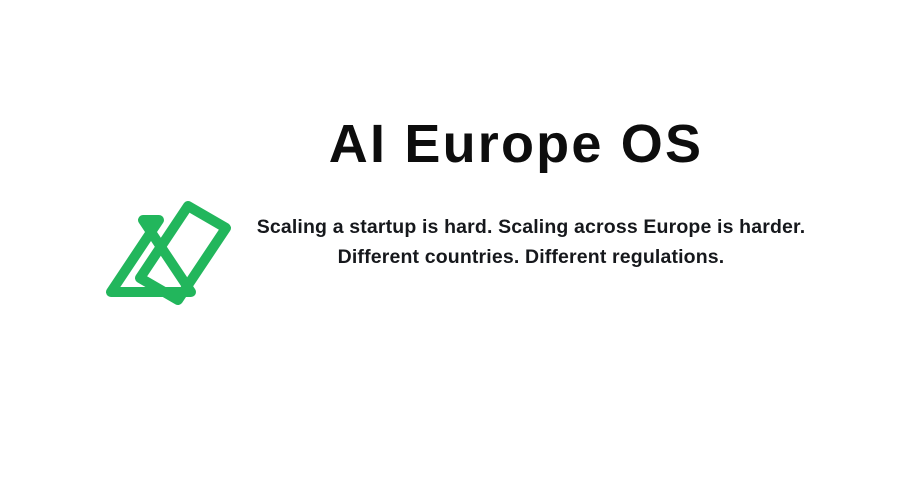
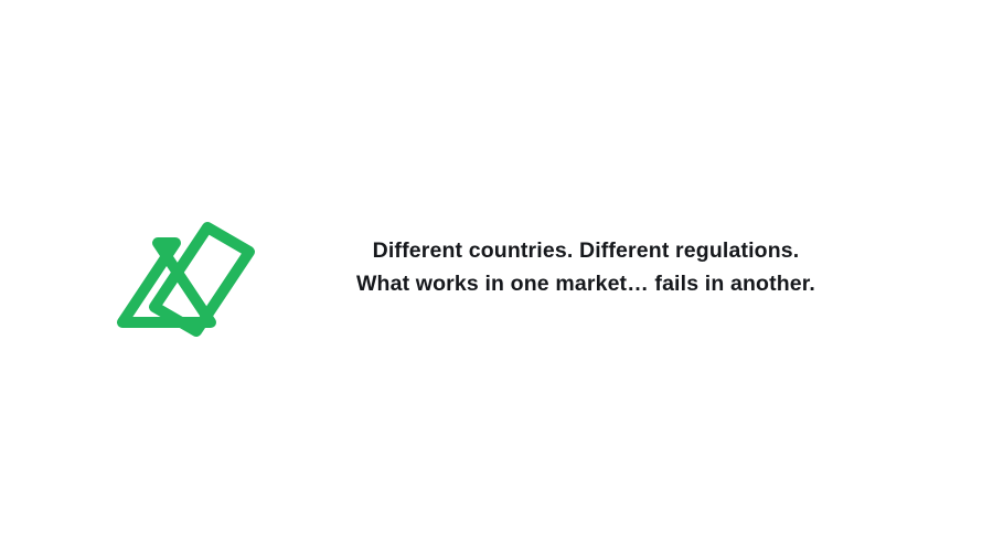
- AI Europe OS
- Scaling a startup is hard. Scaling across Europe is harder.
  Different countries. Different regulations.
+ What works in one market… fails in another.
